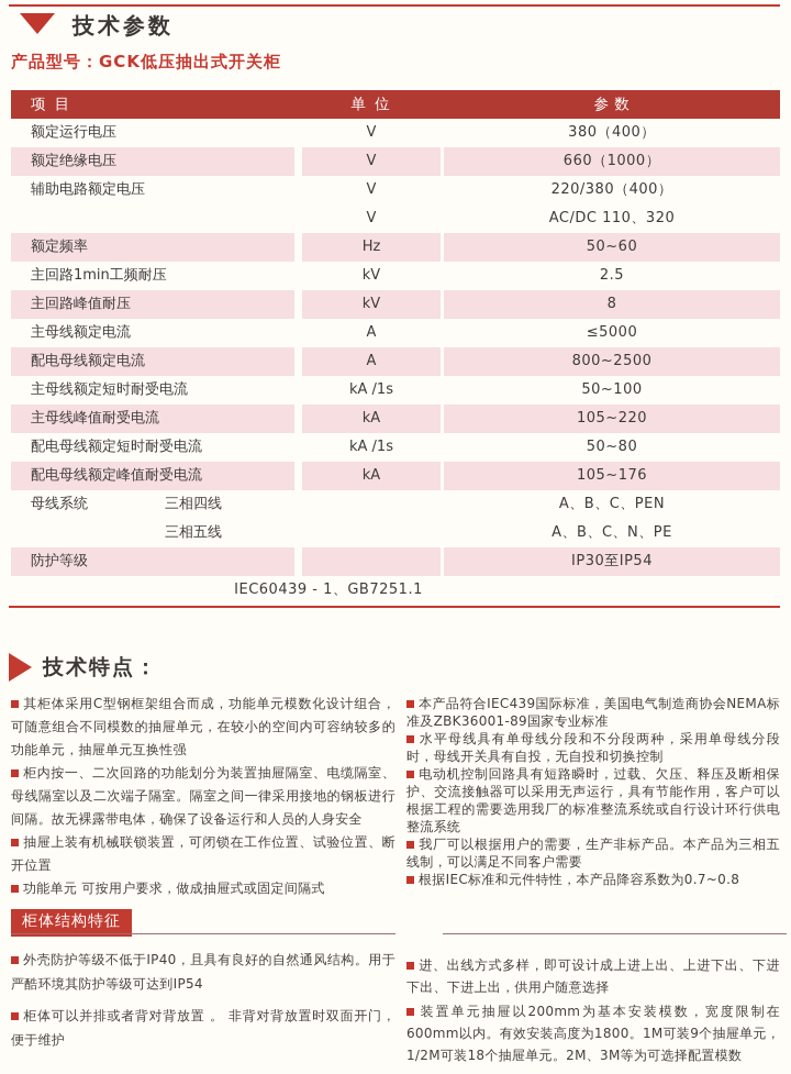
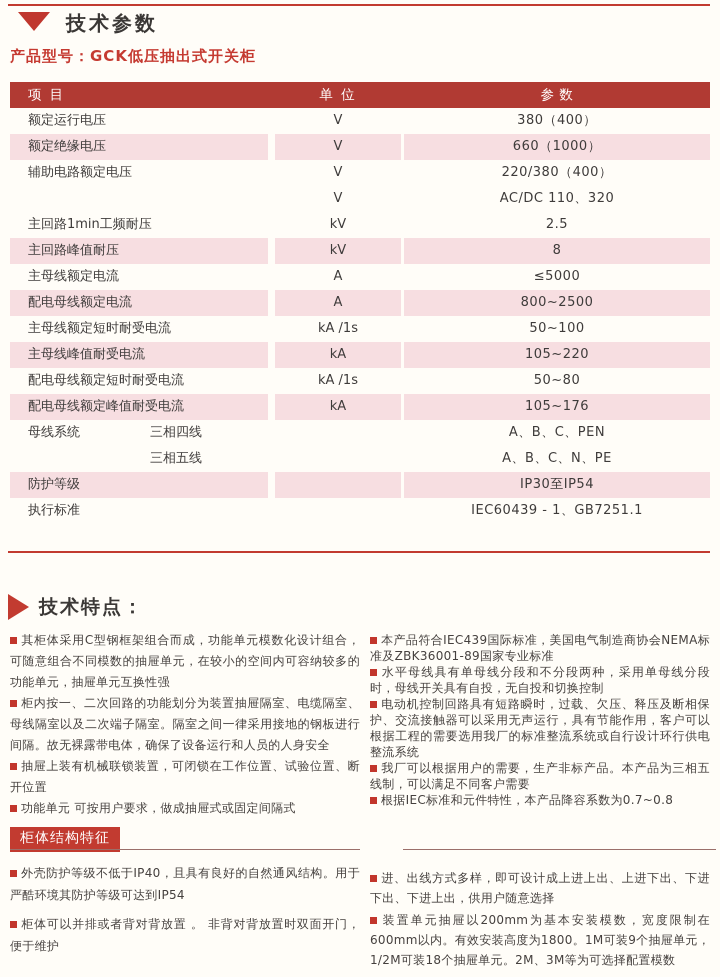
  技术参数
  产品型号：GCK低压抽出式开关柜
  项 目
  单 位
  参 数
  额定运行电压
  V
  380（400）
  额定绝缘电压
  V
  660（1000）
  辅助电路额定电压
  V
  220/380（400）
  V
  AC/DC 110、320
- 额定频率
- Hz
- 50~60
  主回路1min工频耐压
  kV
  2.5
  主回路峰值耐压
  kV
  8
  主母线额定电流
  A
  ≤5000
  配电母线额定电流
  A
  800~2500
  主母线额定短时耐受电流
  kA /1s
  50~100
  主母线峰值耐受电流
  kA
  105~220
  配电母线额定短时耐受电流
  kA /1s
  50~80
  配电母线额定峰值耐受电流
  kA
  105~176
  母线系统
  三相四线
  A、B、C、PEN
  三相五线
  A、B、C、N、PE
  防护等级
  IP30至IP54
+ 执行标准
  IEC60439 - 1、GB7251.1
  技术特点：
  其柜体采用C型钢框架组合而成，功能单元模数化设计组合，可随意组合不同模数的抽屉单元，在较小的空间内可容纳较多的功能单元，抽屉单元互换性强
  柜内按一、二次回路的功能划分为装置抽屉隔室、电缆隔室、母线隔室以及二次端子隔室。隔室之间一律采用接地的钢板进行间隔。故无裸露带电体，确保了设备运行和人员的人身安全
  抽屉上装有机械联锁装置，可闭锁在工作位置、试验位置、断开位置
  功能单元 可按用户要求，做成抽屉式或固定间隔式
  本产品符合IEC439国际标准，美国电气制造商协会NEMA标准及ZBK36001-89国家专业标准
  水平母线具有单母线分段和不分段两种，采用单母线分段时，母线开关具有自投，无自投和切换控制
  电动机控制回路具有短路瞬时，过载、欠压、释压及断相保护、交流接触器可以采用无声运行，具有节能作用，客户可以根据工程的需要选用我厂的标准整流系统或自行设计环行供电整流系统
  我厂可以根据用户的需要，生产非标产品。本产品为三相五线制，可以满足不同客户需要
  根据IEC标准和元件特性，本产品降容系数为0.7~0.8
  柜体结构特征
  外壳防护等级不低于IP40，且具有良好的自然通风结构。用于严酷环境其防护等级可达到IP54
  柜体可以并排或者背对背放置 。 非背对背放置时双面开门，便于维护
  进、出线方式多样，即可设计成上进上出、上进下出、下进下出、下进上出，供用户随意选择
  装置单元抽屉以200mm为基本安装模数，宽度限制在600mm以内。有效安装高度为1800。1M可装9个抽屉单元，1/2M可装18个抽屉单元。2M、3M等为可选择配置模数
